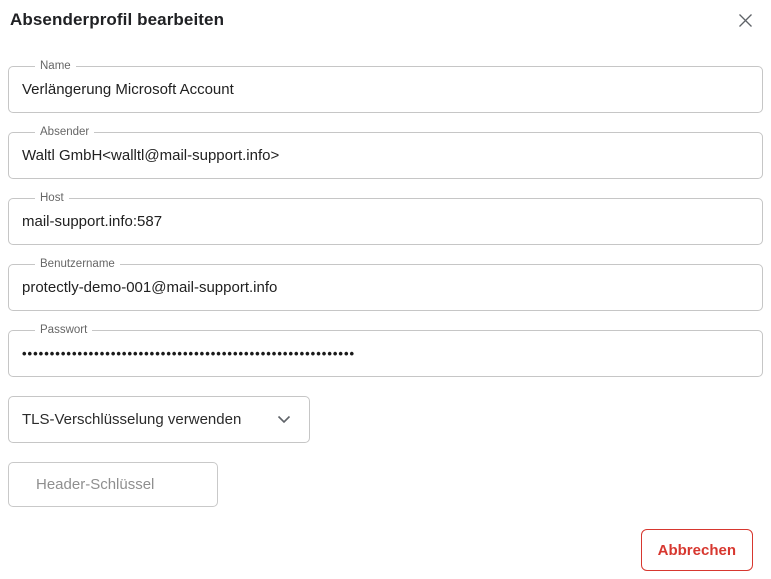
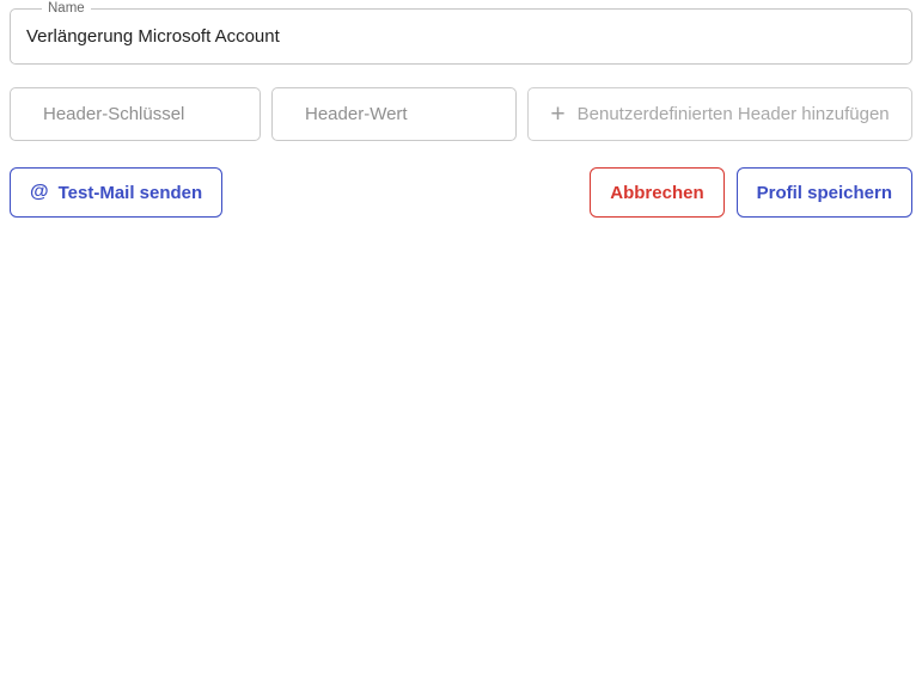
- Absenderprofil bearbeiten
  Name
  Verlängerung Microsoft Account
- Absender
- Waltl GmbH<walltl@mail-support.info>
- Host
- mail-support.info:587
- Benutzername
- protectly-demo-001@mail-support.info
- Passwort
- ••••••••••••••••••••••••••••••••••••••••••••••••••••••••••••
- TLS-Verschlüsselung verwenden
  Header-Schlüssel
+ Header-Wert
+ +
+ Benutzerdefinierten Header hinzufügen
+ @
+ Test-Mail senden
  Abbrechen
+ Profil speichern
